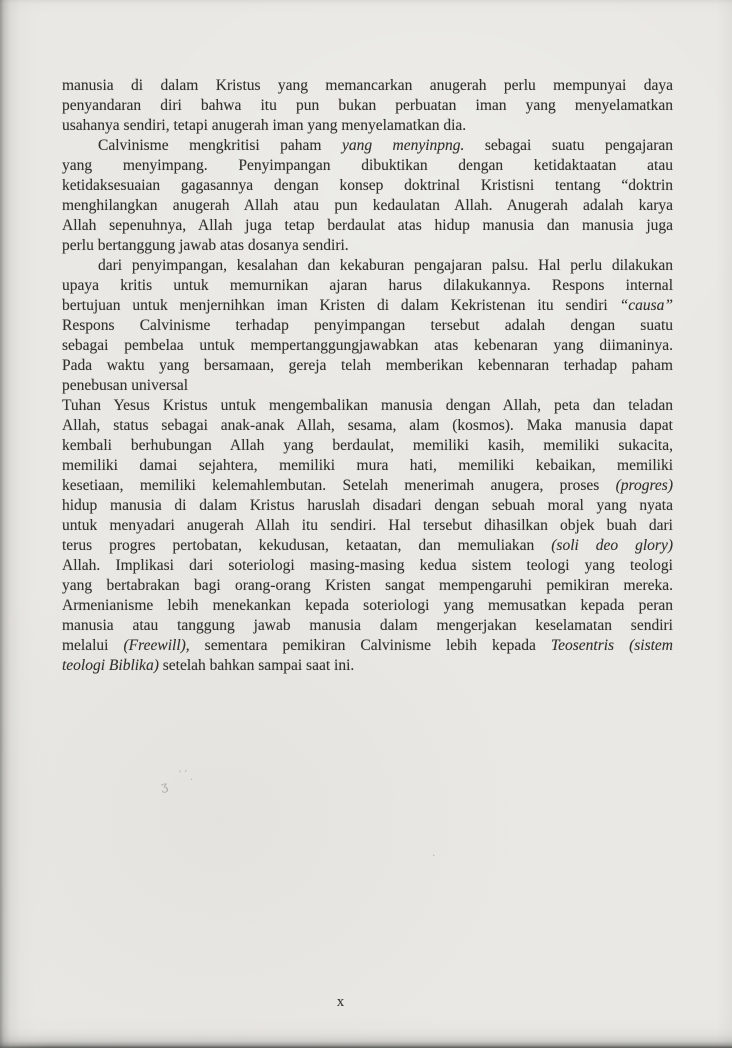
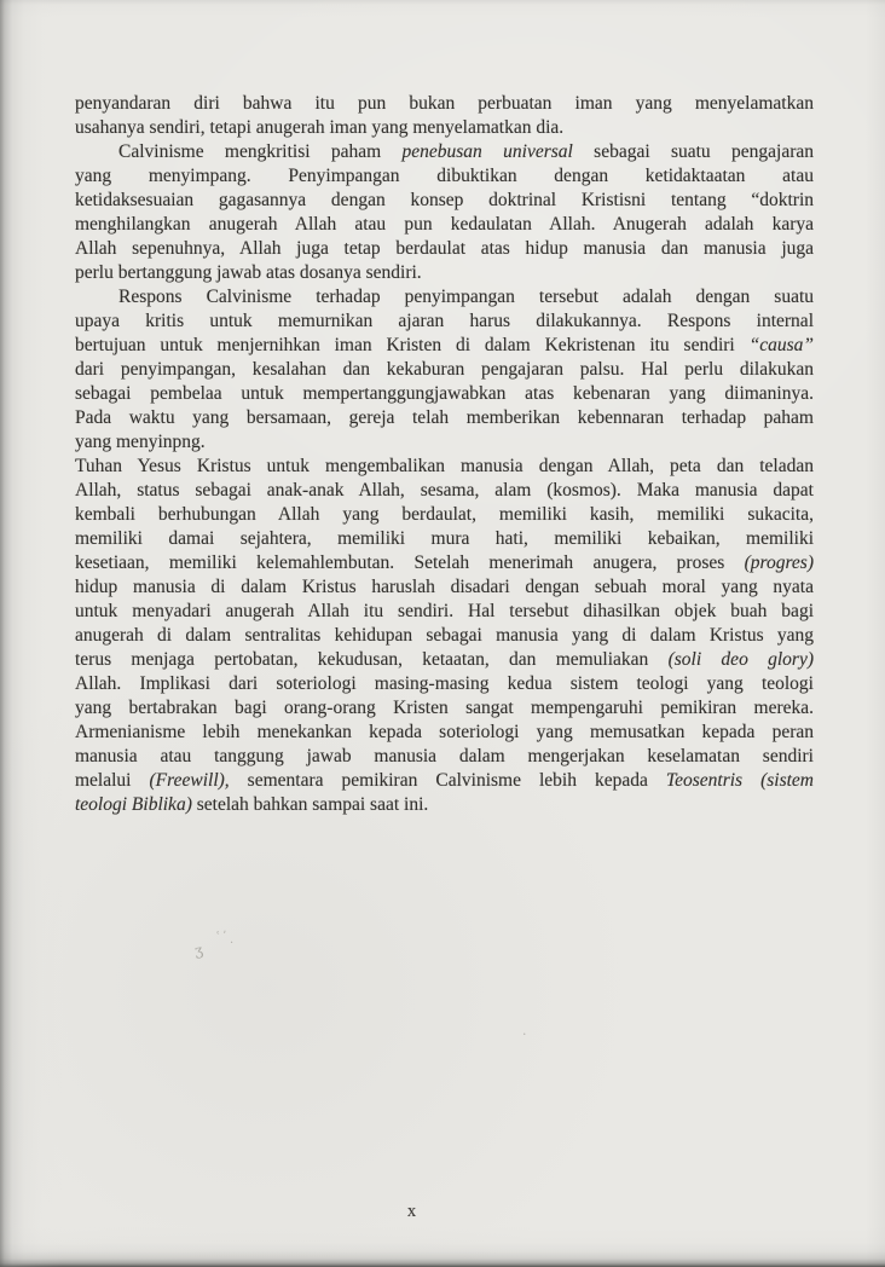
- manusia di dalam Kristus yang memancarkan anugerah perlu mempunyai daya
  penyandaran diri bahwa itu pun bukan perbuatan iman yang menyelamatkan
  usahanya sendiri, tetapi anugerah iman yang menyelamatkan dia.
- Calvinisme mengkritisi paham yang menyinpng. sebagai suatu pengajaran
+ Calvinisme mengkritisi paham penebusan universal sebagai suatu pengajaran
  yang menyimpang. Penyimpangan dibuktikan dengan ketidaktaatan atau
  ketidaksesuaian gagasannya dengan konsep doktrinal Kristisni tentang “doktrin
  menghilangkan anugerah Allah atau pun kedaulatan Allah. Anugerah adalah karya
  Allah sepenuhnya, Allah juga tetap berdaulat atas hidup manusia dan manusia juga
  perlu bertanggung jawab atas dosanya sendiri.
- dari penyimpangan, kesalahan dan kekaburan pengajaran palsu. Hal perlu dilakukan
+ Respons Calvinisme terhadap penyimpangan tersebut adalah dengan suatu
  upaya kritis untuk memurnikan ajaran harus dilakukannya. Respons internal
  bertujuan untuk menjernihkan iman Kristen di dalam Kekristenan itu sendiri “causa”
- Respons Calvinisme terhadap penyimpangan tersebut adalah dengan suatu
+ dari penyimpangan, kesalahan dan kekaburan pengajaran palsu. Hal perlu dilakukan
  sebagai pembelaa untuk mempertanggungjawabkan atas kebenaran yang diimaninya.
  Pada waktu yang bersamaan, gereja telah memberikan kebennaran terhadap paham
- penebusan universal
+ yang menyinpng.
  Tuhan Yesus Kristus untuk mengembalikan manusia dengan Allah, peta dan teladan
  Allah, status sebagai anak-anak Allah, sesama, alam (kosmos). Maka manusia dapat
  kembali berhubungan Allah yang berdaulat, memiliki kasih, memiliki sukacita,
  memiliki damai sejahtera, memiliki mura hati, memiliki kebaikan, memiliki
  kesetiaan, memiliki kelemahlembutan. Setelah menerimah anugera, proses (progres)
  hidup manusia di dalam Kristus haruslah disadari dengan sebuah moral yang nyata
- untuk menyadari anugerah Allah itu sendiri. Hal tersebut dihasilkan objek buah dari
+ untuk menyadari anugerah Allah itu sendiri. Hal tersebut dihasilkan objek buah bagi
+ anugerah di dalam sentralitas kehidupan sebagai manusia yang di dalam Kristus yang
- terus progres pertobatan, kekudusan, ketaatan, dan memuliakan (soli deo glory)
+ terus menjaga pertobatan, kekudusan, ketaatan, dan memuliakan (soli deo glory)
  Allah. Implikasi dari soteriologi masing-masing kedua sistem teologi yang teologi
  yang bertabrakan bagi orang-orang Kristen sangat mempengaruhi pemikiran mereka.
  Armenianisme lebih menekankan kepada soteriologi yang memusatkan kepada peran
  manusia atau tanggung jawab manusia dalam mengerjakan keselamatan sendiri
  melalui (Freewill), sementara pemikiran Calvinisme lebih kepada Teosentris (sistem
  teologi Biblika) setelah bahkan sampai saat ini.
  x
  ʿ ʹ
  ·
  ·
